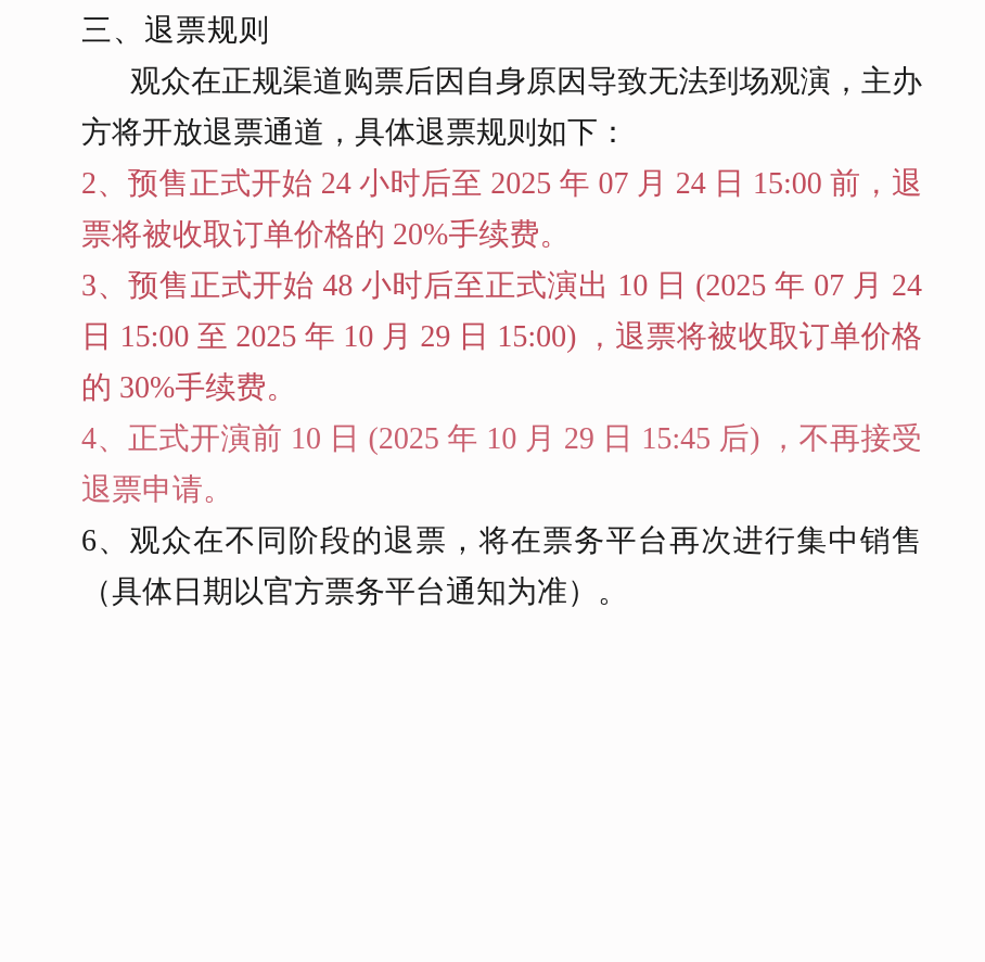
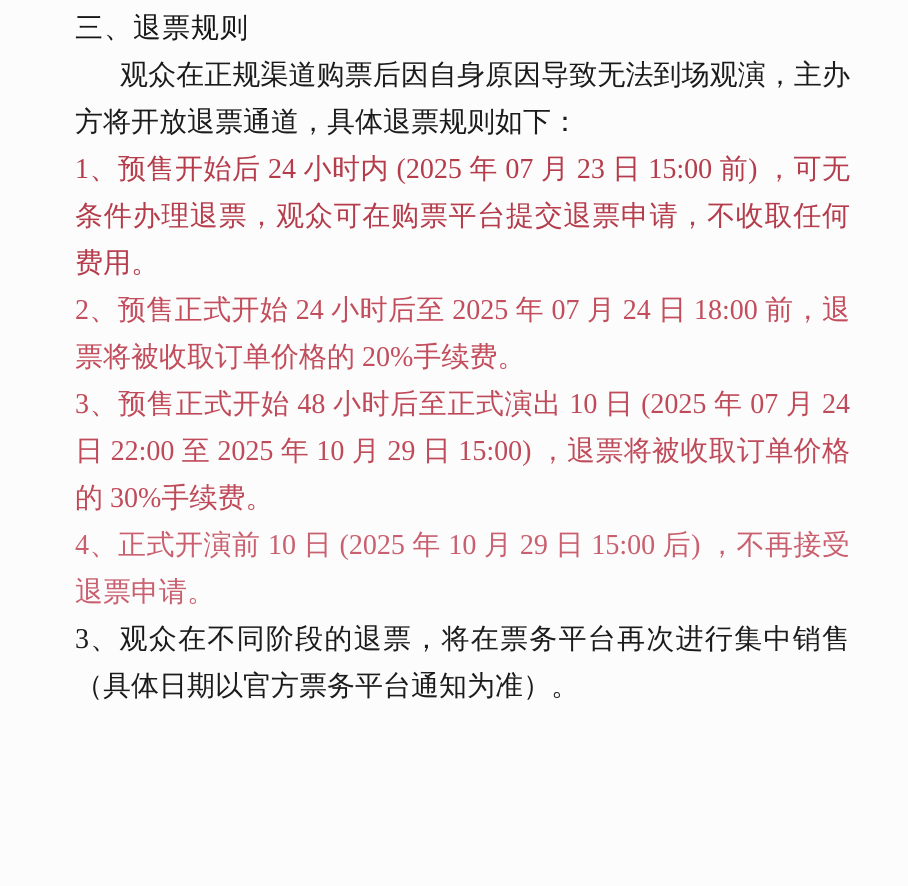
  三、退票规则
  观众在正规渠道购票后因自身原因导致无法到场观演，主办方将开放退票通道，具体退票规则如下：
+ 1、预售开始后 24 小时内 (2025 年 07 月 23 日 15:00 前) ，可无条件办理退票，观众可在购票平台提交退票申请，不收取任何费用。
- 2、预售正式开始 24 小时后至 2025 年 07 月 24 日 15:00 前，退票将被收取订单价格的 20%手续费。
+ 2、预售正式开始 24 小时后至 2025 年 07 月 24 日 18:00 前，退票将被收取订单价格的 20%手续费。
- 3、预售正式开始 48 小时后至正式演出 10 日 (2025 年 07 月 24 日 15:00 至 2025 年 10 月 29 日 15:00) ，退票将被收取订单价格的 30%手续费。
+ 3、预售正式开始 48 小时后至正式演出 10 日 (2025 年 07 月 24 日 22:00 至 2025 年 10 月 29 日 15:00) ，退票将被收取订单价格的 30%手续费。
- 4、正式开演前 10 日 (2025 年 10 月 29 日 15:45 后) ，不再接受退票申请。
+ 4、正式开演前 10 日 (2025 年 10 月 29 日 15:00 后) ，不再接受退票申请。
- 6、观众在不同阶段的退票，将在票务平台再次进行集中销售（具体日期以官方票务平台通知为准）。
+ 3、观众在不同阶段的退票，将在票务平台再次进行集中销售（具体日期以官方票务平台通知为准）。
